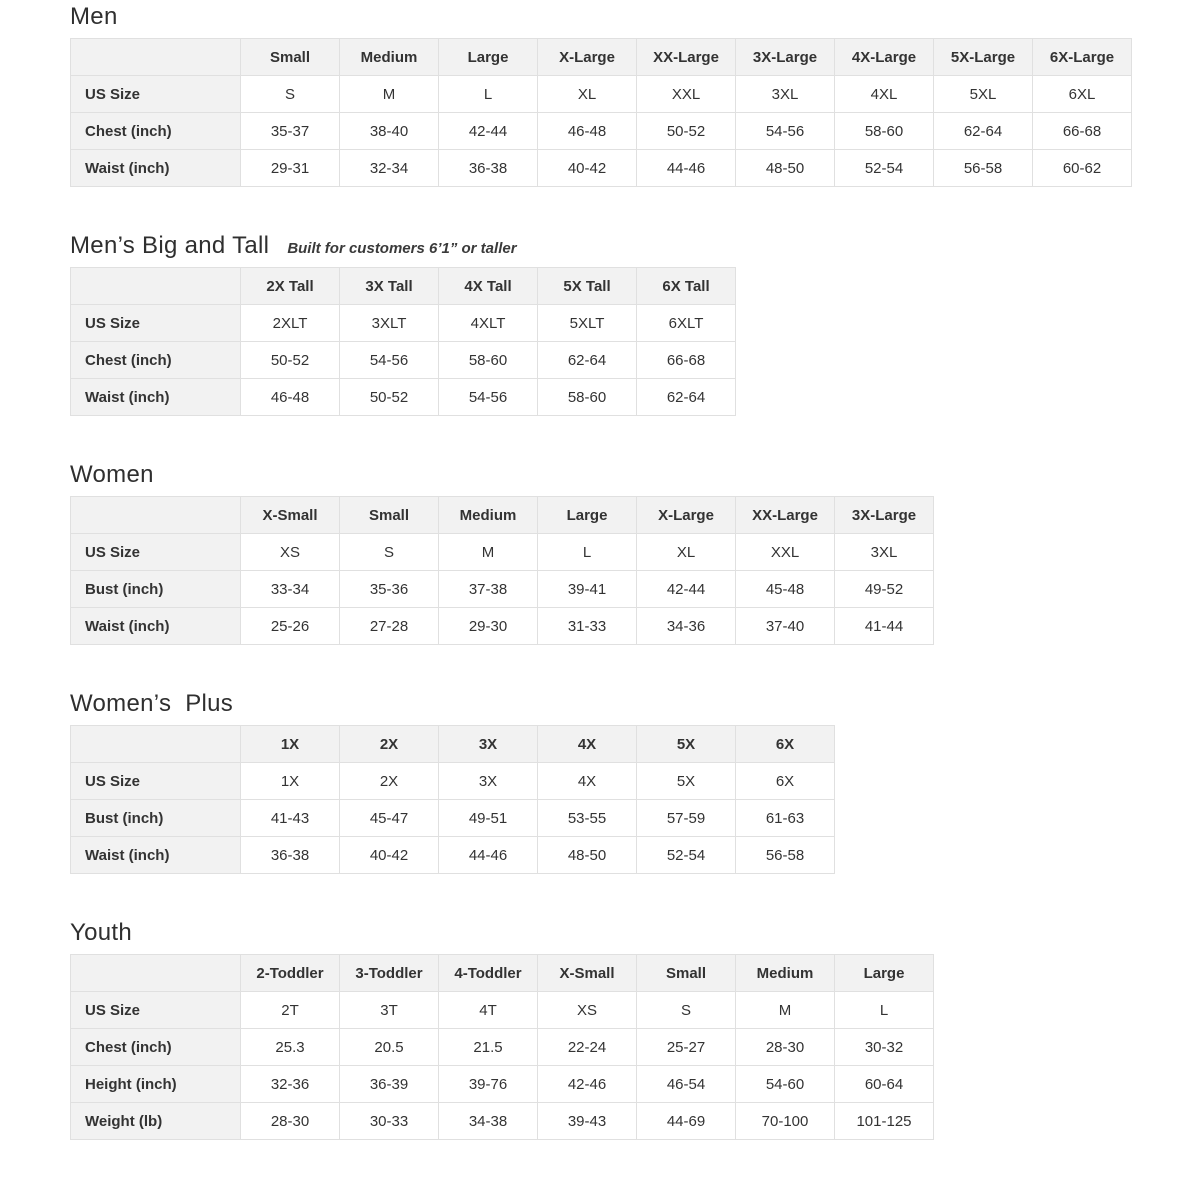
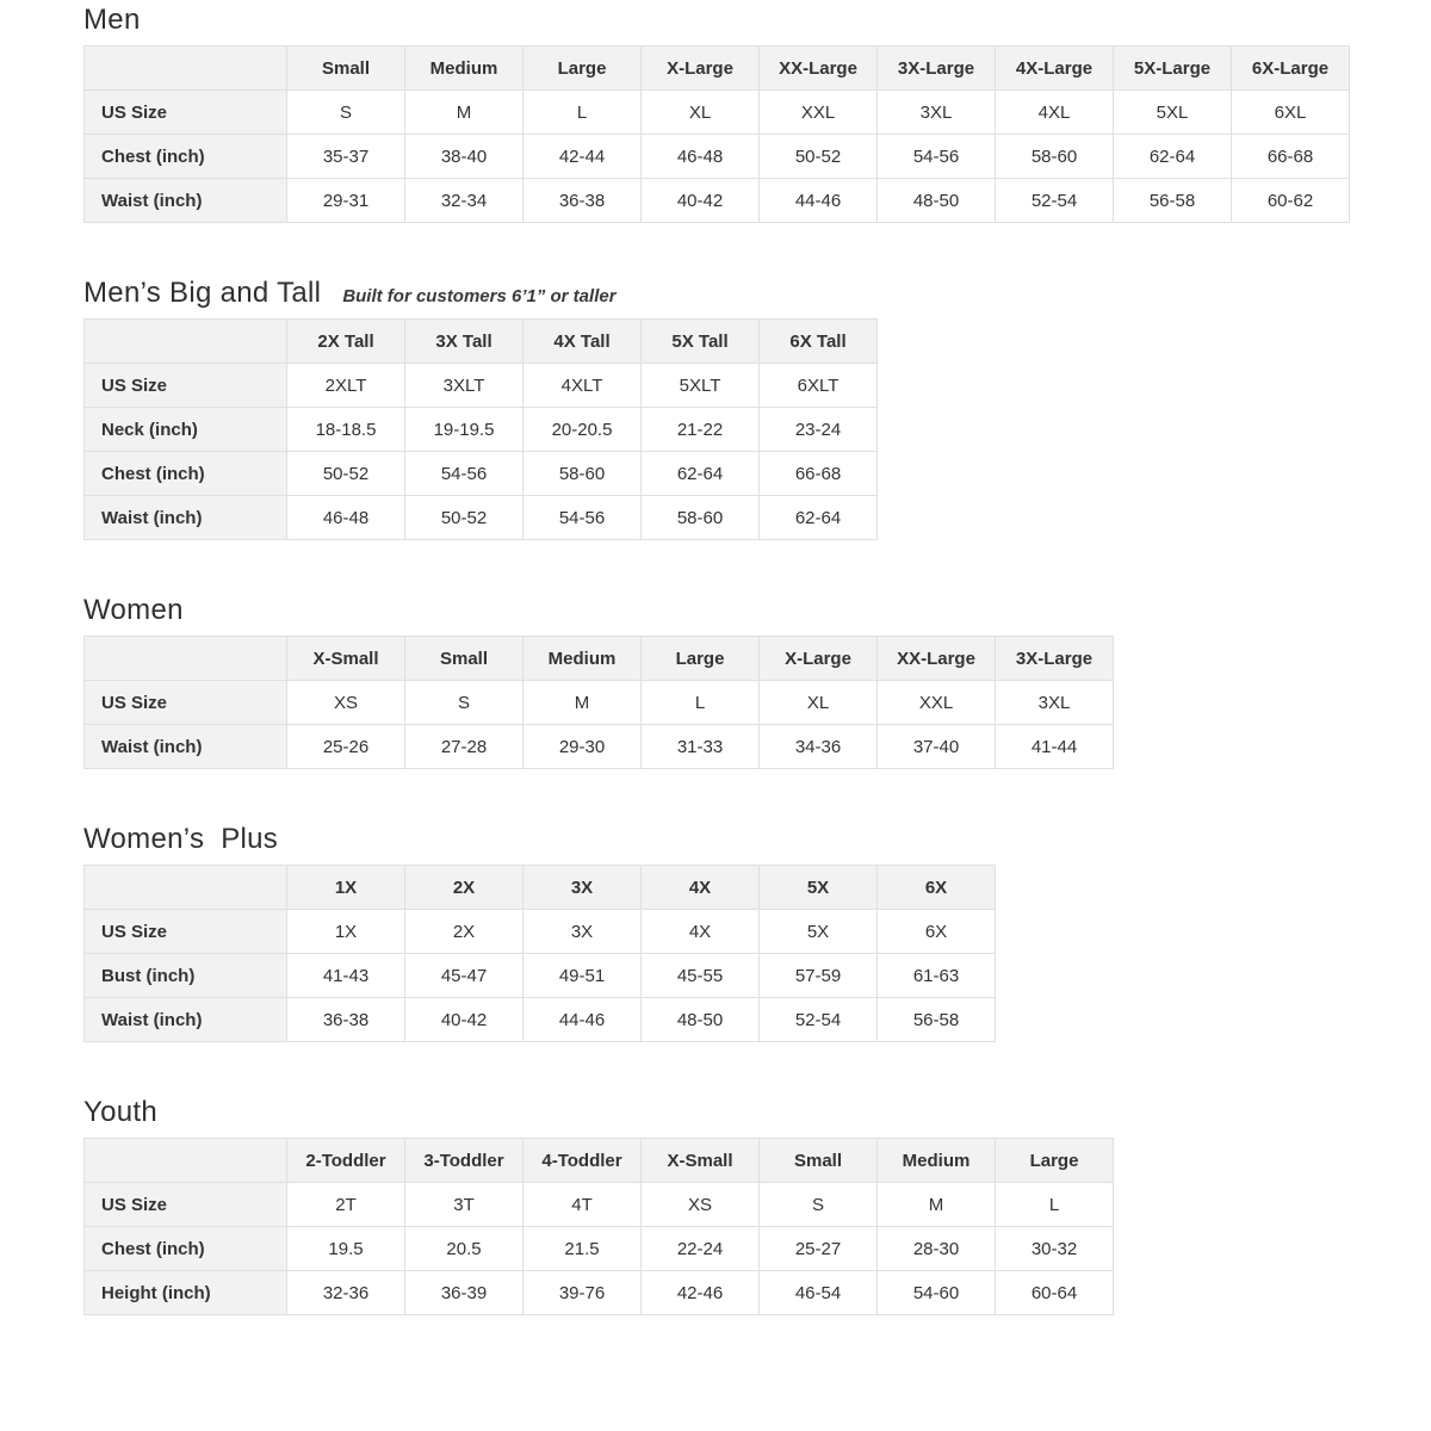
  Men
  	Small	Medium	Large	X-Large	XX-Large	3X-Large	4X-Large	5X-Large	6X-Large
  US Size	S	M	L	XL	XXL	3XL	4XL	5XL	6XL
  Chest (inch)	35-37	38-40	42-44	46-48	50-52	54-56	58-60	62-64	66-68
  Waist (inch)	29-31	32-34	36-38	40-42	44-46	48-50	52-54	56-58	60-62
  Men’s Big and Tall
  Built for customers 6’1” or taller
  	2X Tall	3X Tall	4X Tall	5X Tall	6X Tall
  US Size	2XLT	3XLT	4XLT	5XLT	6XLT
+ Neck (inch)	18-18.5	19-19.5	20-20.5	21-22	23-24
  Chest (inch)	50-52	54-56	58-60	62-64	66-68
  Waist (inch)	46-48	50-52	54-56	58-60	62-64
  Women
  	X-Small	Small	Medium	Large	X-Large	XX-Large	3X-Large
  US Size	XS	S	M	L	XL	XXL	3XL
- Bust (inch)	33-34	35-36	37-38	39-41	42-44	45-48	49-52
  Waist (inch)	25-26	27-28	29-30	31-33	34-36	37-40	41-44
  Women’s Plus
  	1X	2X	3X	4X	5X	6X
  US Size	1X	2X	3X	4X	5X	6X
- Bust (inch)	41-43	45-47	49-51	53-55	57-59	61-63
+ Bust (inch)	41-43	45-47	49-51	45-55	57-59	61-63
  Waist (inch)	36-38	40-42	44-46	48-50	52-54	56-58
  Youth
  	2-Toddler	3-Toddler	4-Toddler	X-Small	Small	Medium	Large
  US Size	2T	3T	4T	XS	S	M	L
- Chest (inch)	25.3	20.5	21.5	22-24	25-27	28-30	30-32
+ Chest (inch)	19.5	20.5	21.5	22-24	25-27	28-30	30-32
  Height (inch)	32-36	36-39	39-76	42-46	46-54	54-60	60-64
- Weight (lb)	28-30	30-33	34-38	39-43	44-69	70-100	101-125
